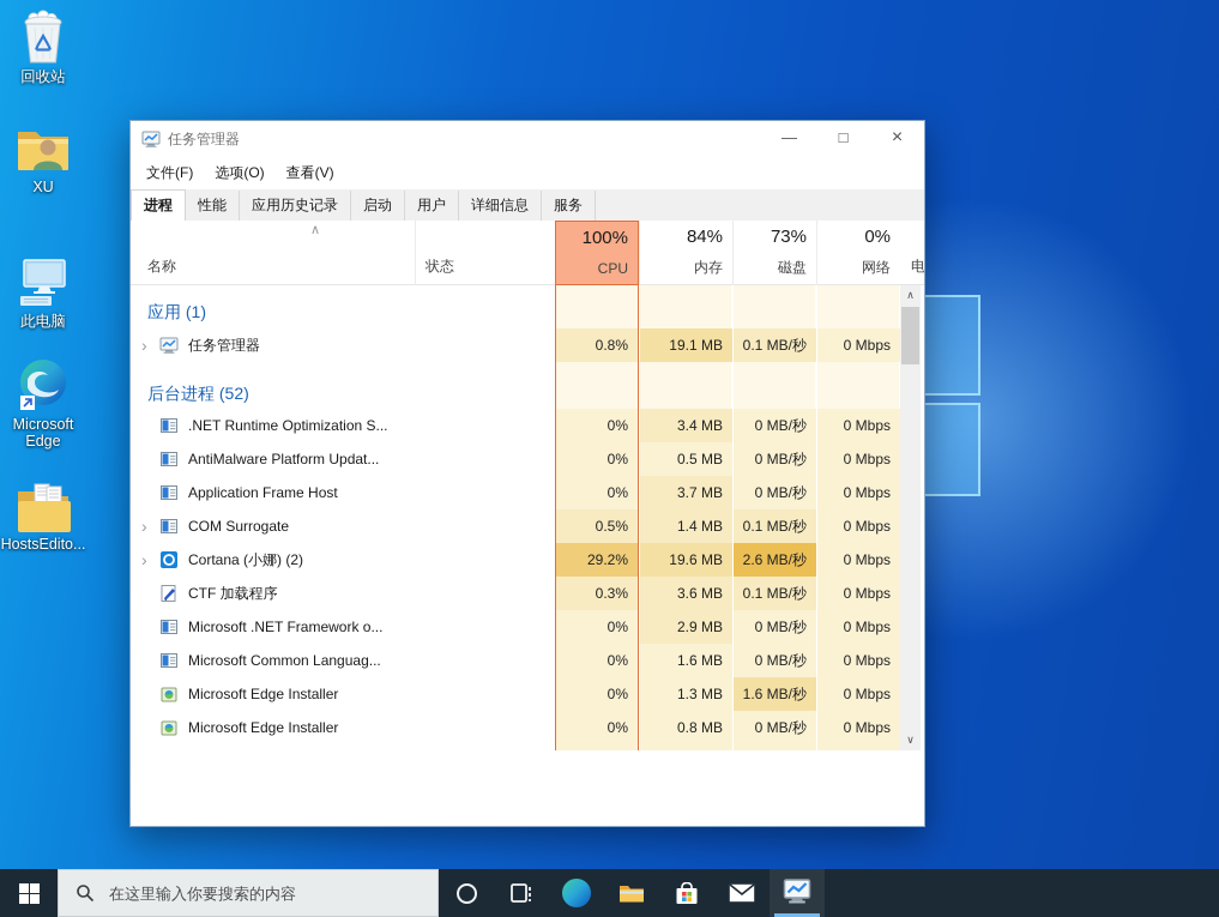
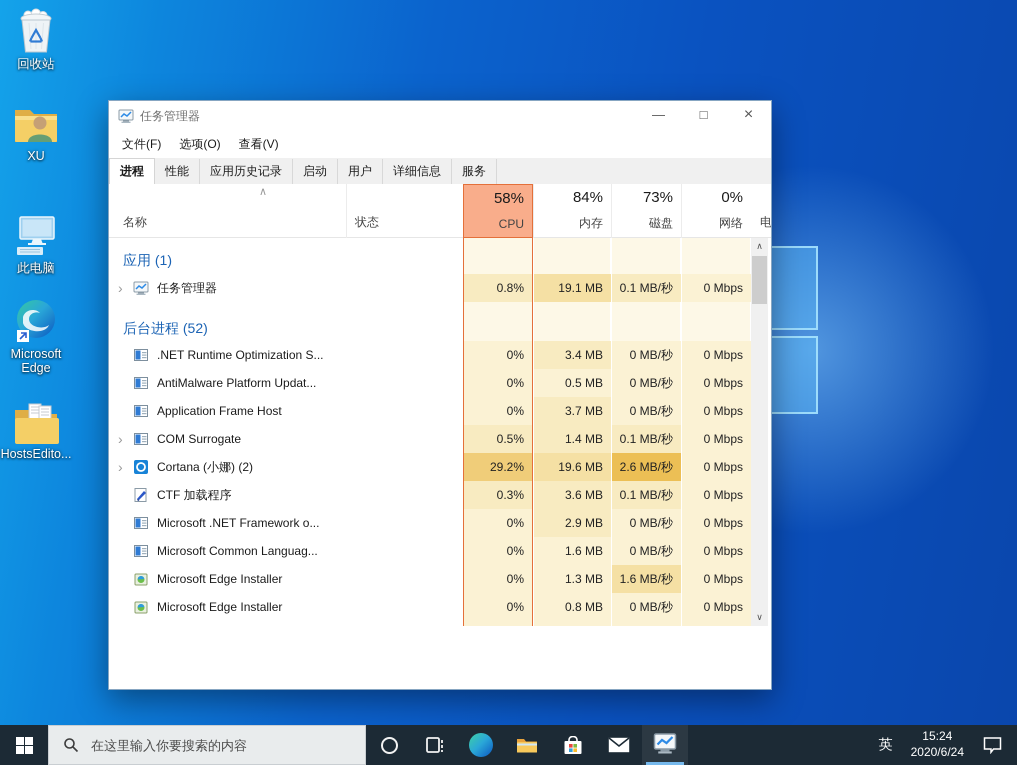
  回收站
  XU
  此电脑
  Microsoft Edge
  HostsEdito...
  任务管理器
  —
  □
  ×
  文件(F)
  选项(O)
  查看(V)
  进程
  性能
  应用历史记录
  启动
  用户
  详细信息
  服务
  ∧
  名称
  状态
  电
- 100%
+ 58%
  CPU
  84%
  内存
  73%
  磁盘
  0%
  网络
  应用 (1)
  ›
  任务管理器
  0.8%
  19.1 MB
  0.1 MB/秒
  0 Mbps
  后台进程 (52)
  .NET Runtime Optimization S...
  0%
  3.4 MB
  0 MB/秒
  0 Mbps
  AntiMalware Platform Updat...
  0%
  0.5 MB
  0 MB/秒
  0 Mbps
  Application Frame Host
  0%
  3.7 MB
  0 MB/秒
  0 Mbps
  ›
  COM Surrogate
  0.5%
  1.4 MB
  0.1 MB/秒
  0 Mbps
  ›
  Cortana (小娜) (2)
  29.2%
  19.6 MB
  2.6 MB/秒
  0 Mbps
  CTF 加载程序
  0.3%
  3.6 MB
  0.1 MB/秒
  0 Mbps
  Microsoft .NET Framework o...
  0%
  2.9 MB
  0 MB/秒
  0 Mbps
  Microsoft Common Languag...
  0%
  1.6 MB
  0 MB/秒
  0 Mbps
  Microsoft Edge Installer
  0%
  1.3 MB
  1.6 MB/秒
  0 Mbps
  Microsoft Edge Installer
  0%
  0.8 MB
  0 MB/秒
  0 Mbps
  ∧
  ∨
  在这里输入你要搜索的内容
+ 英
+ 15:24
+ 2020/6/24
